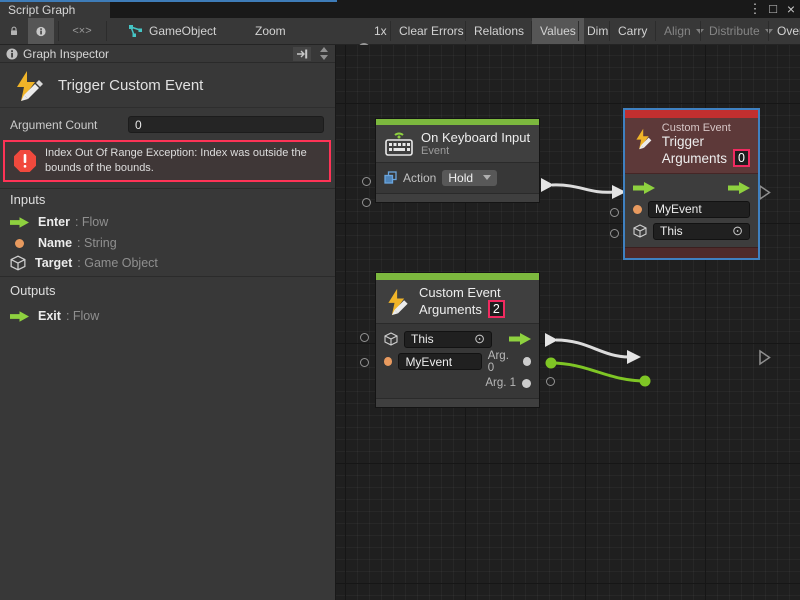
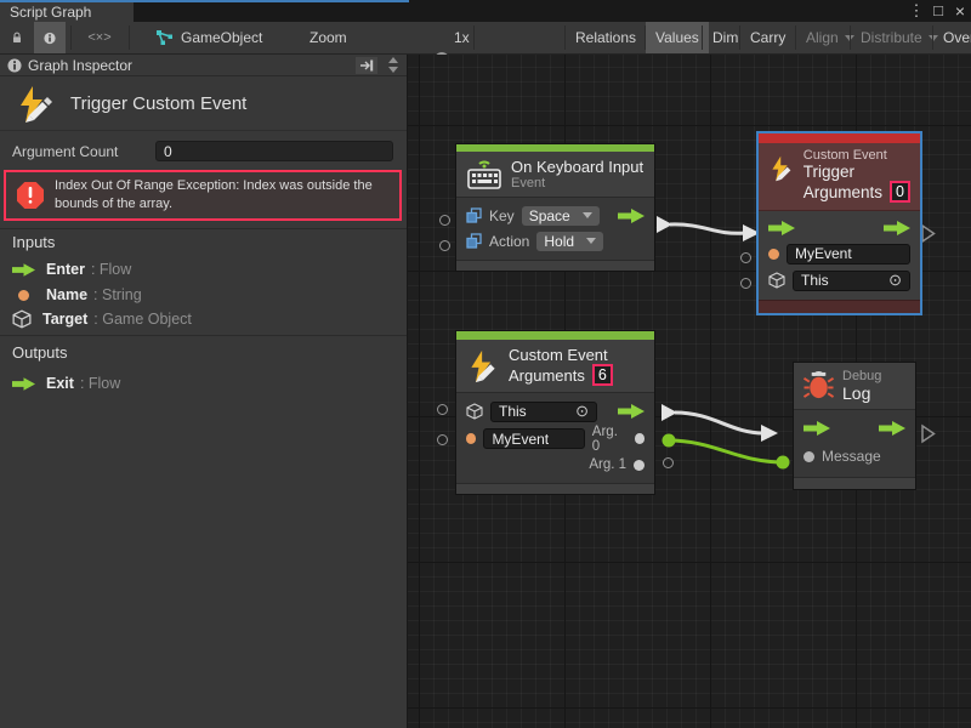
  Script Graph
  ⋮
  □
  ×
  <×>
  GameObject
  Zoom
  1x
- Clear Errors
  Relations
  Values
  Dim
  Carry
  Align
  Distribute
  Graph Inspector
  Trigger Custom Event
  Argument Count
  0
- Index Out Of Range Exception: Index was outside the bounds of the bounds.
+ Index Out Of Range Exception: Index was outside the bounds of the array.
  Inputs
  Enter
  : Flow
  Name
  : String
  Target
  : Game Object
  Outputs
  Exit
  : Flow
  On Keyboard Input
  Event
+ Key
+ Space
  Action
  Hold
  Custom Event
  Trigger
  Arguments
  0
  MyEvent
  This
  ⊙
  Custom Event
  Arguments
- 2
+ 6
  This
  ⊙
  MyEvent
  Arg. 0
  Arg. 1
+ Debug
+ Log
+ Message
